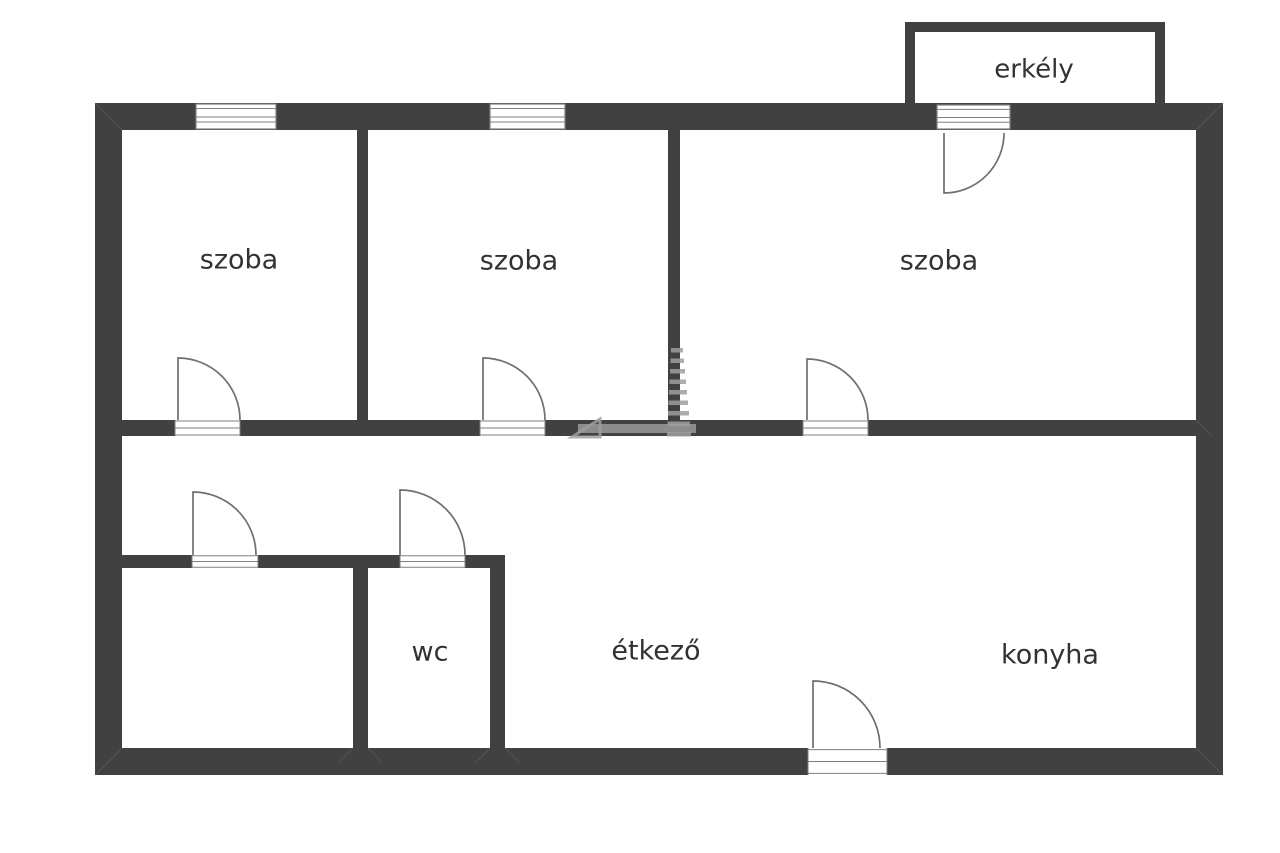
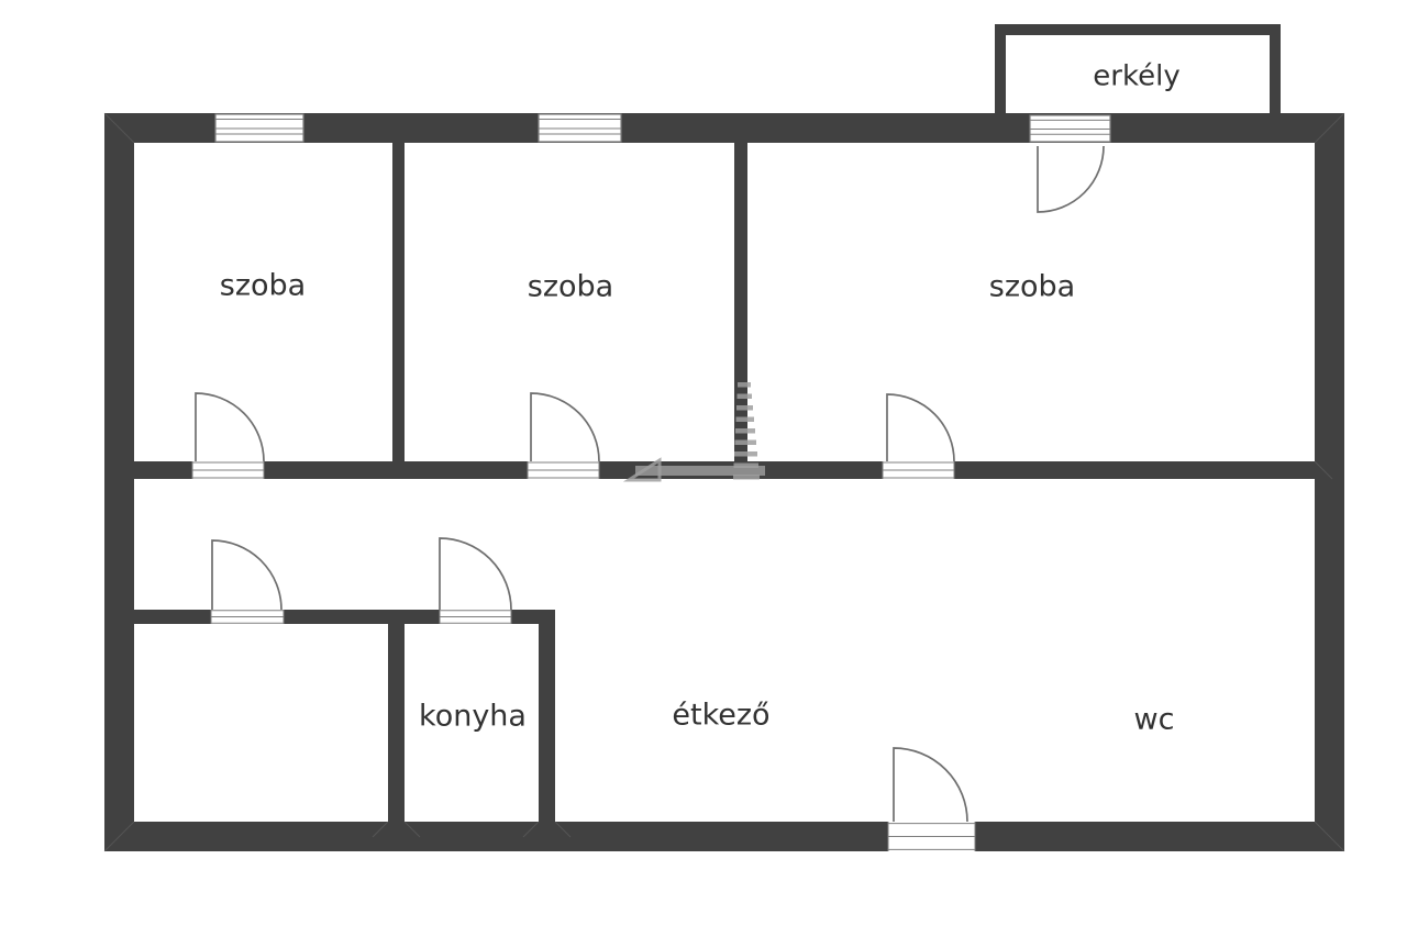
  szoba
  szoba
  szoba
  erkély
- wc
+ konyha
  étkező
- konyha
+ wc
